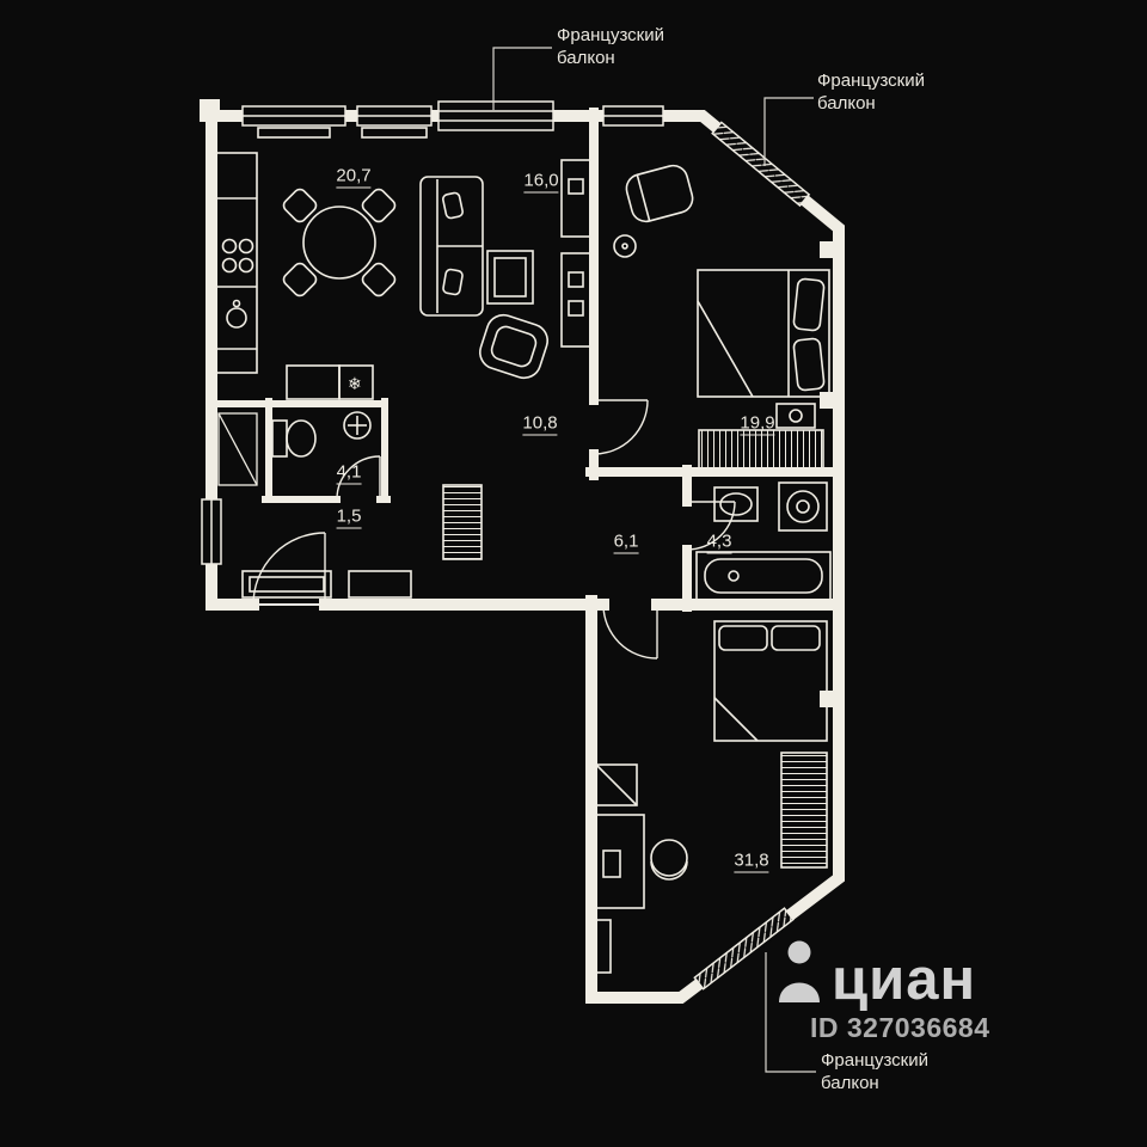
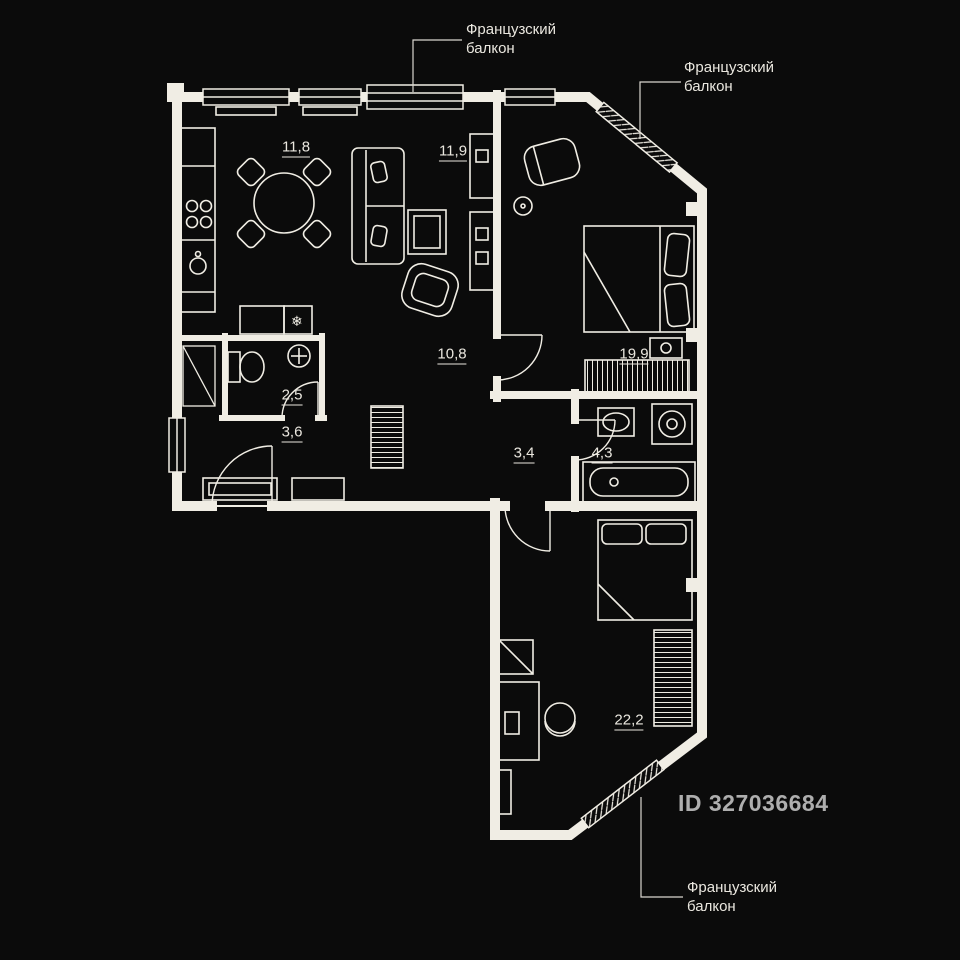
  ❄
- 20,7
+ 11,8
- 16,0
+ 11,9
  10,8
  19,9
- 4,1
+ 2,5
- 1,5
+ 3,6
- 6,1
+ 3,4
  4,3
- 31,8
+ 22,2
  Французский балкон
  Французский балкон
  Французский балкон
- циан
  ID 327036684
